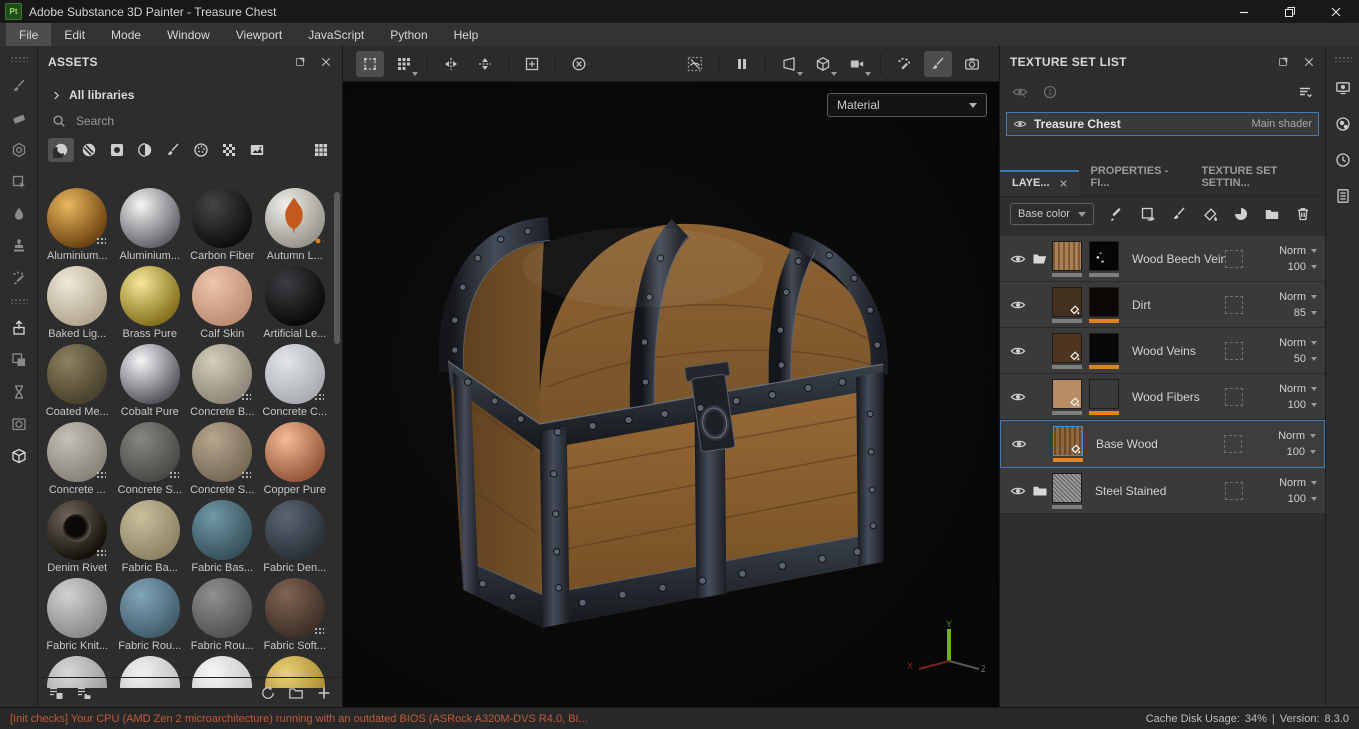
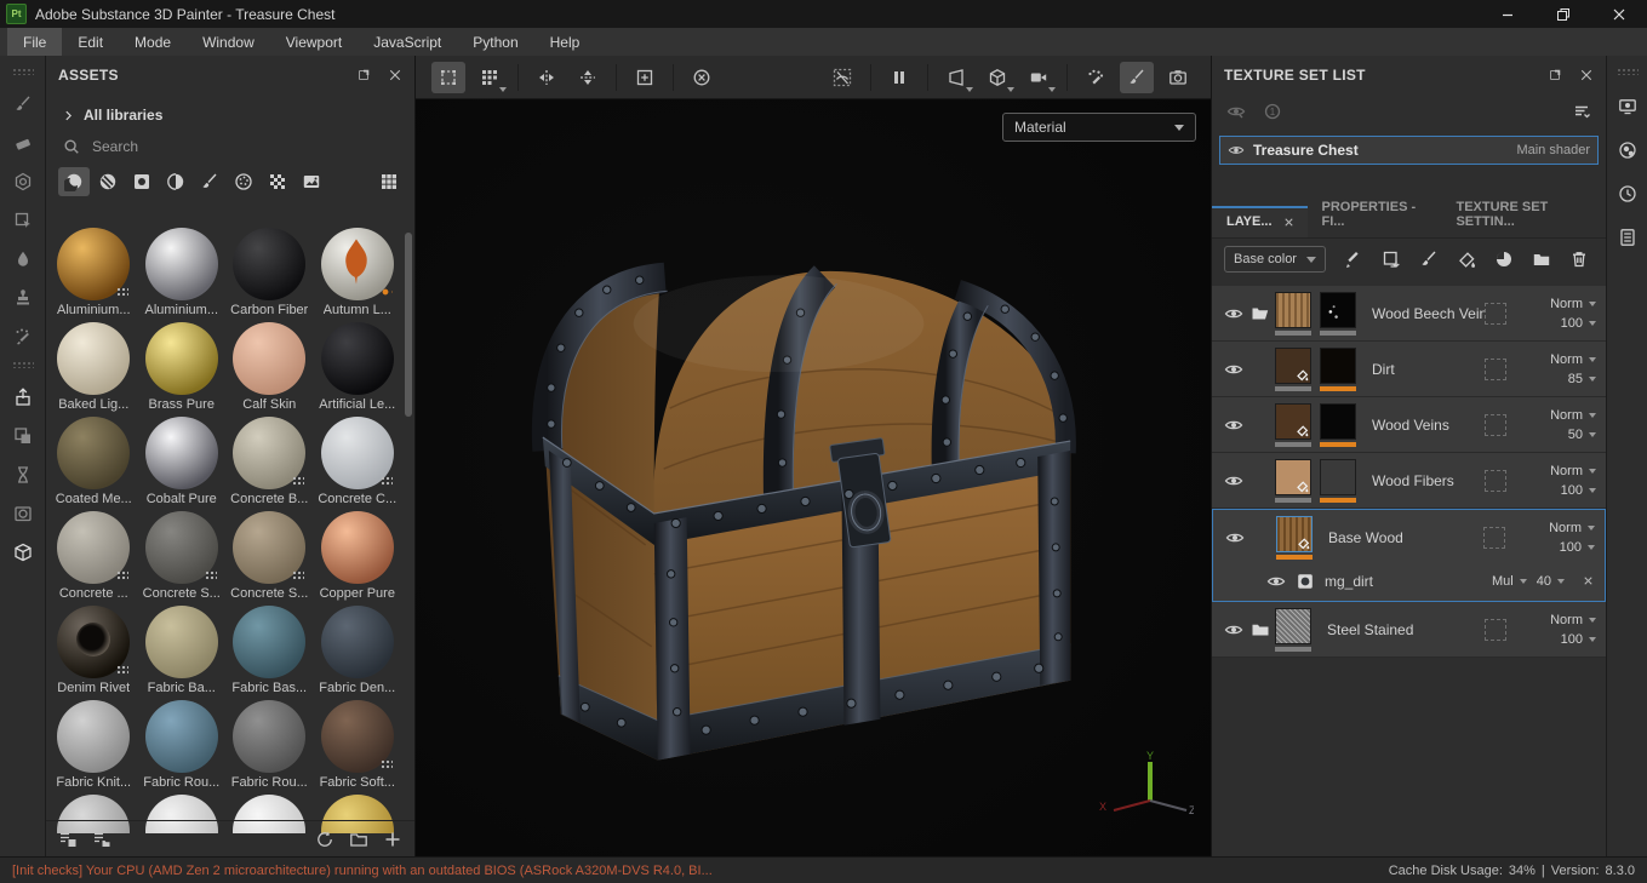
  Pt
  Adobe Substance 3D Painter - Treasure Chest
  File
  Edit
  Mode
  Window
  Viewport
  JavaScript
  Python
  Help
  ASSETS
  All libraries
  Search
  Aluminium...
  Aluminium...
  Carbon Fiber
  Autumn L...
  Baked Lig...
  Brass Pure
  Calf Skin
  Artificial Le...
  Coated Me...
  Cobalt Pure
  Concrete B...
  Concrete C...
  Concrete ...
  Concrete S...
  Concrete S...
  Copper Pure
  Denim Rivet
  Fabric Ba...
  Fabric Bas...
  Fabric Den...
  Fabric Knit...
  Fabric Rou...
  Fabric Rou...
  Fabric Soft...
  Material
  Y
  X
  Z
  TEXTURE SET LIST
  1
  Treasure Chest
  Main shader
  LAYE...
  PROPERTIES - FI...
  TEXTURE SET SETTIN...
  Base color
  Wood Beech Vein
  Norm
  100
  Dirt
  Norm
  85
  Wood Veins
  Norm
  50
  Wood Fibers
  Norm
  100
  Base Wood
  Norm
  100
+ mg_dirt
+ Mul
+ 40
  Steel Stained
  Norm
  100
  [Init checks] Your CPU (AMD Zen 2 microarchitecture) running with an outdated BIOS (ASRock A320M-DVS R4.0, BI...
  Cache Disk Usage:
  34%
  |
  Version:
  8.3.0
